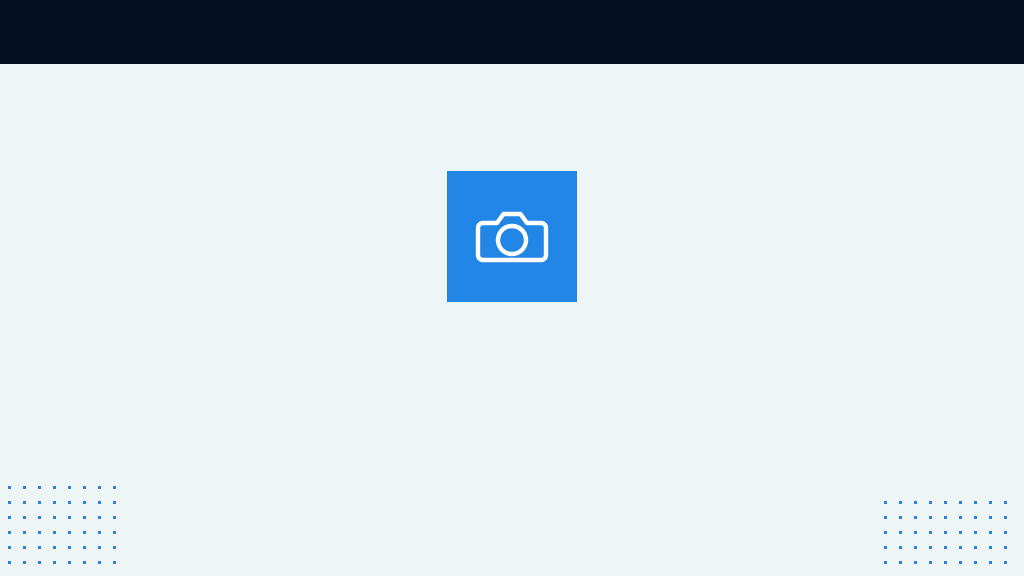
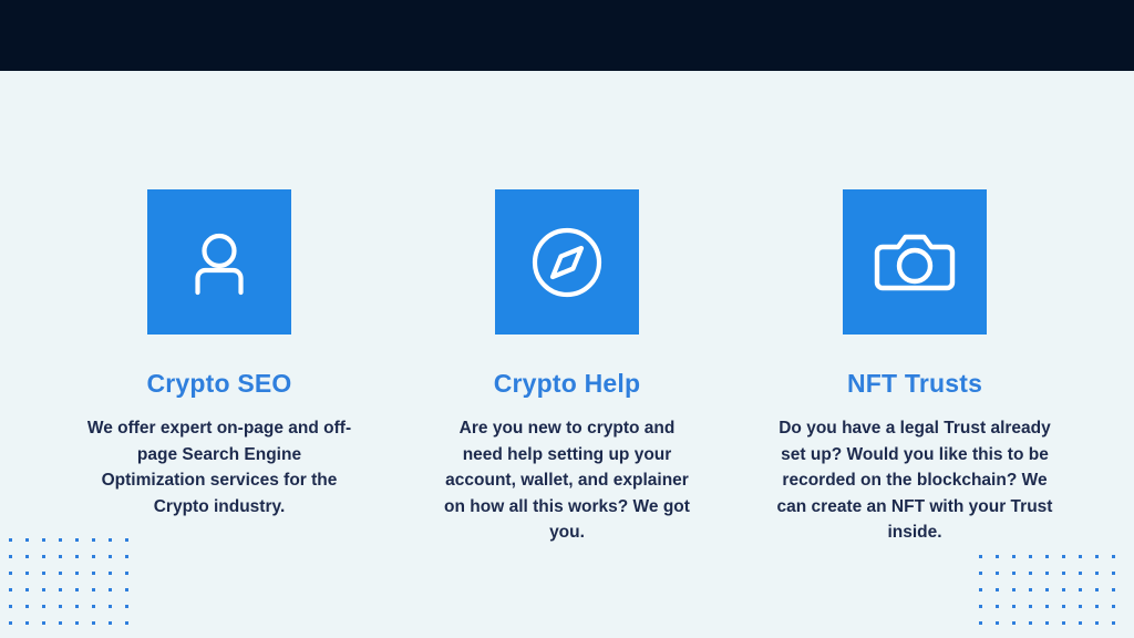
+ Crypto SEO
+ We offer expert on-page and off-page Search Engine Optimization services for the Crypto industry.
+ Crypto Help
+ Are you new to crypto and need help setting up your account, wallet, and explainer on how all this works? We got you.
+ NFT Trusts
+ Do you have a legal Trust already set up? Would you like this to be recorded on the blockchain? We can create an NFT with your Trust inside.
